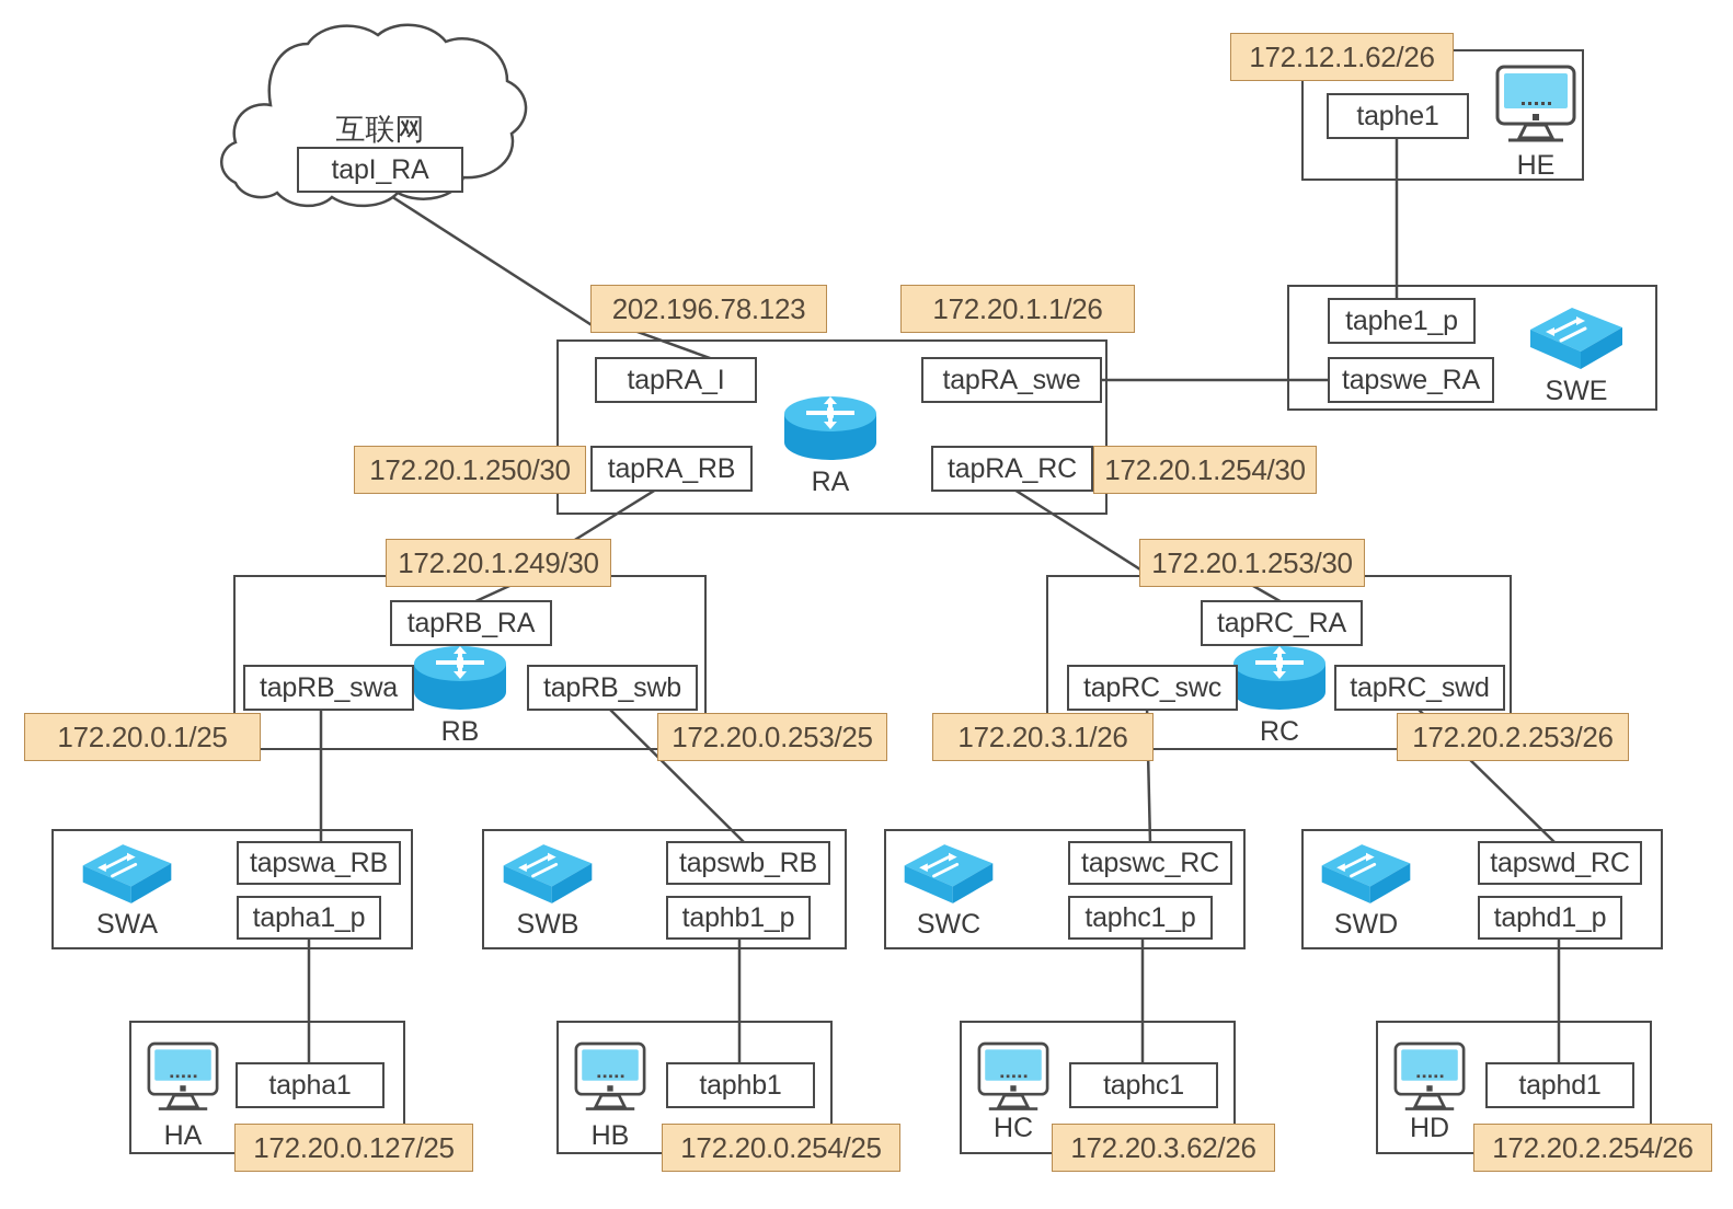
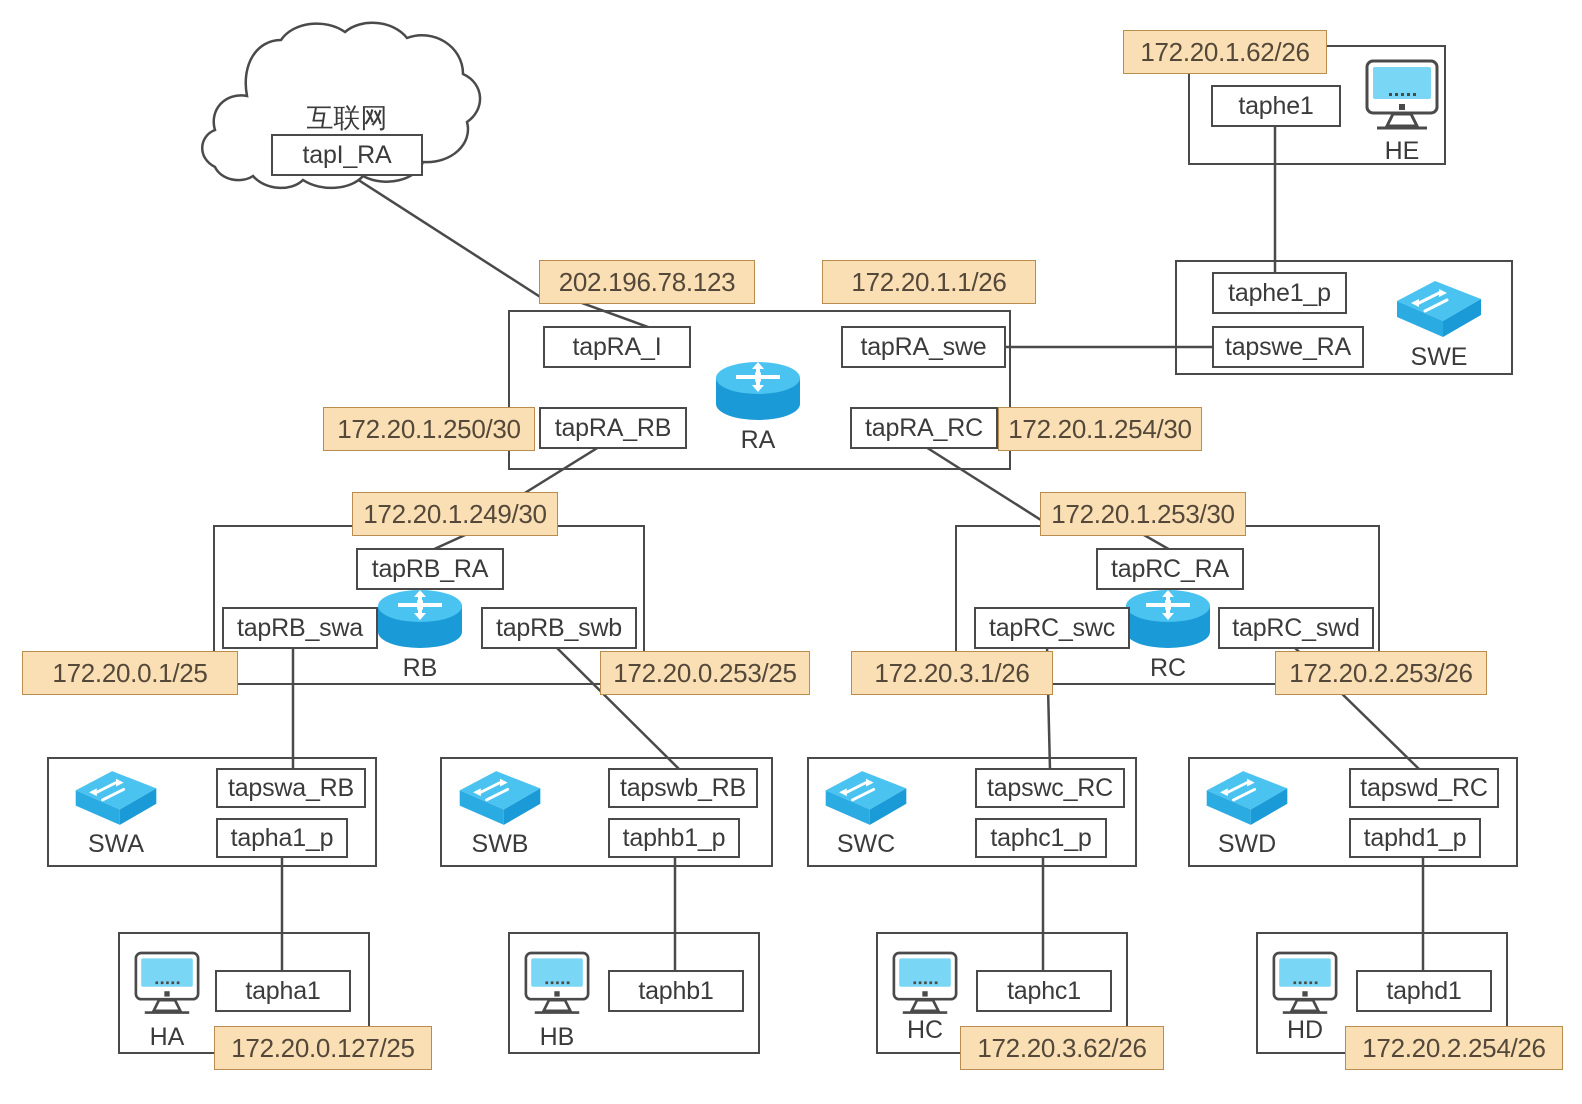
  互联网
  tapI_RA
- 172.12.1.62/26
+ 172.20.1.62/26
  taphe1
  HE
  taphe1_p
  tapswe_RA
  SWE
  202.196.78.123
  tapRA_I
  172.20.1.1/26
  tapRA_swe
  172.20.1.250/30
  tapRA_RB
  tapRA_RC
  172.20.1.254/30
  RA
  172.20.1.249/30
  tapRB_RA
  172.20.0.1/25
  tapRB_swa
  tapRB_swb
  172.20.0.253/25
  RB
  172.20.1.253/30
  tapRC_RA
  172.20.3.1/26
  tapRC_swc
  tapRC_swd
  172.20.2.253/26
  RC
  tapswa_RB
  tapha1_p
  SWA
  tapswb_RB
  taphb1_p
  SWB
  tapswc_RC
  taphc1_p
  SWC
  tapswd_RC
  taphd1_p
  SWD
  HA
  tapha1
  172.20.0.127/25
  HB
  taphb1
- 172.20.0.254/25
  HC
  taphc1
  172.20.3.62/26
  HD
  taphd1
  172.20.2.254/26
